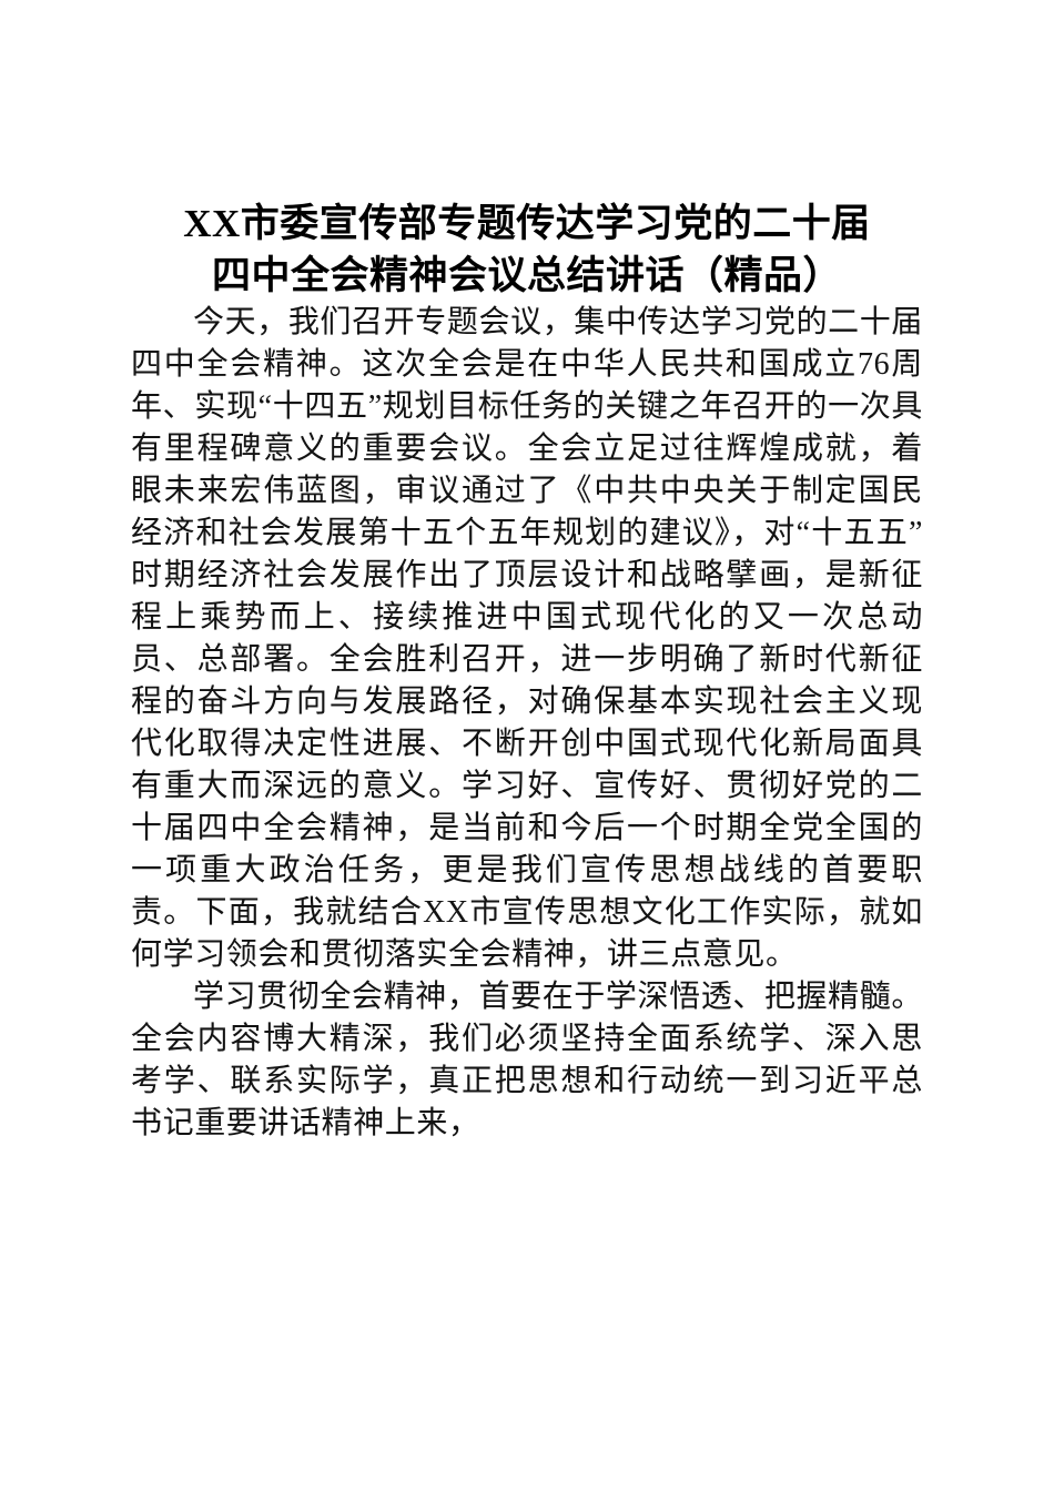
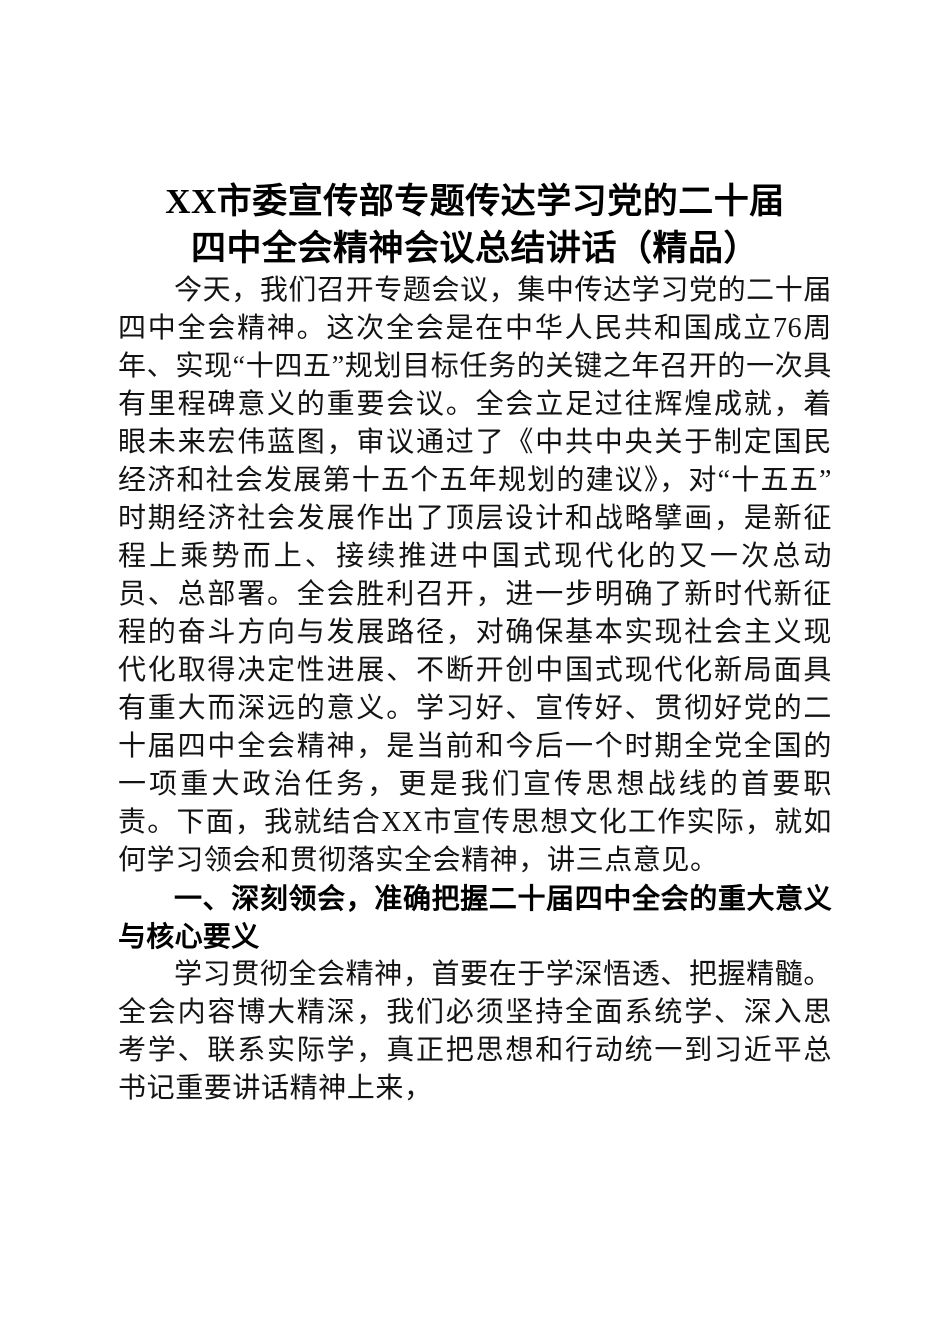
  XX市委宣传部专题传达学习党的二十届
  四中全会精神会议总结讲话（精品）
  今天，我们召开专题会议，集中传达学习党的二十届四中全会精神。这次全会是在中华人民共和国成立76周年、实现“十四五”规划目标任务的关键之年召开的一次具有里程碑意义的重要会议。全会立足过往辉煌成就，着眼未来宏伟蓝图，审议通过了《中共中央关于制定国民经济和社会发展第十五个五年规划的建议》，对“十五五”时期经济社会发展作出了顶层设计和战略擘画，是新征程上乘势而上、接续推进中国式现代化的又一次总动员、总部署。全会胜利召开，进一步明确了新时代新征程的奋斗方向与发展路径，对确保基本实现社会主义现代化取得决定性进展、不断开创中国式现代化新局面具有重大而深远的意义。学习好、宣传好、贯彻好党的二十届四中全会精神，是当前和今后一个时期全党全国的一项重大政治任务，更是我们宣传思想战线的首要职责。下面，我就结合XX市宣传思想文化工作实际，就如何学习领会和贯彻落实全会精神，讲三点意见。
+ 一、深刻领会，准确把握二十届四中全会的重大意义与核心要义
  学习贯彻全会精神，首要在于学深悟透、把握精髓。全会内容博大精深，我们必须坚持全面系统学、深入思考学、联系实际学，真正把思想和行动统一到习近平总书记重要讲话精神上来，
